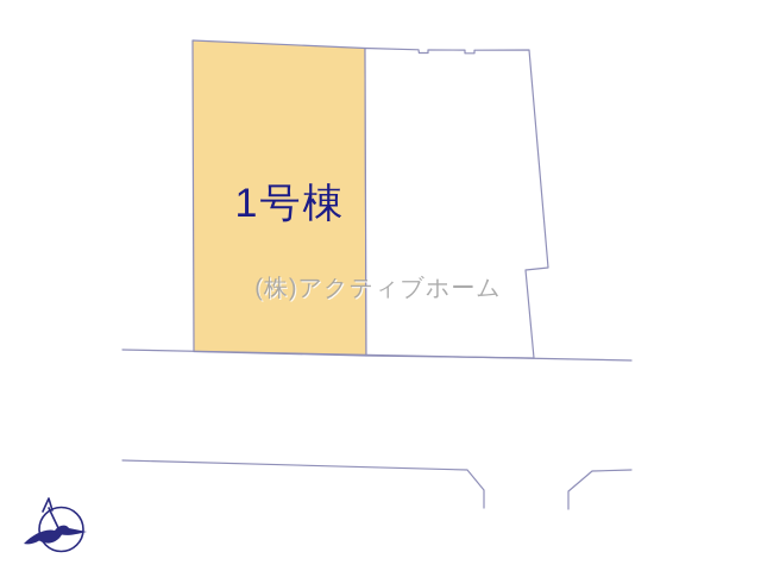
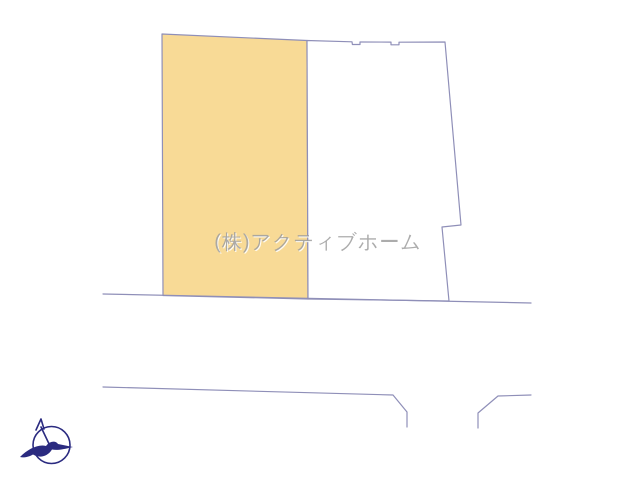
- 1号棟
  (株)アクティブホーム
